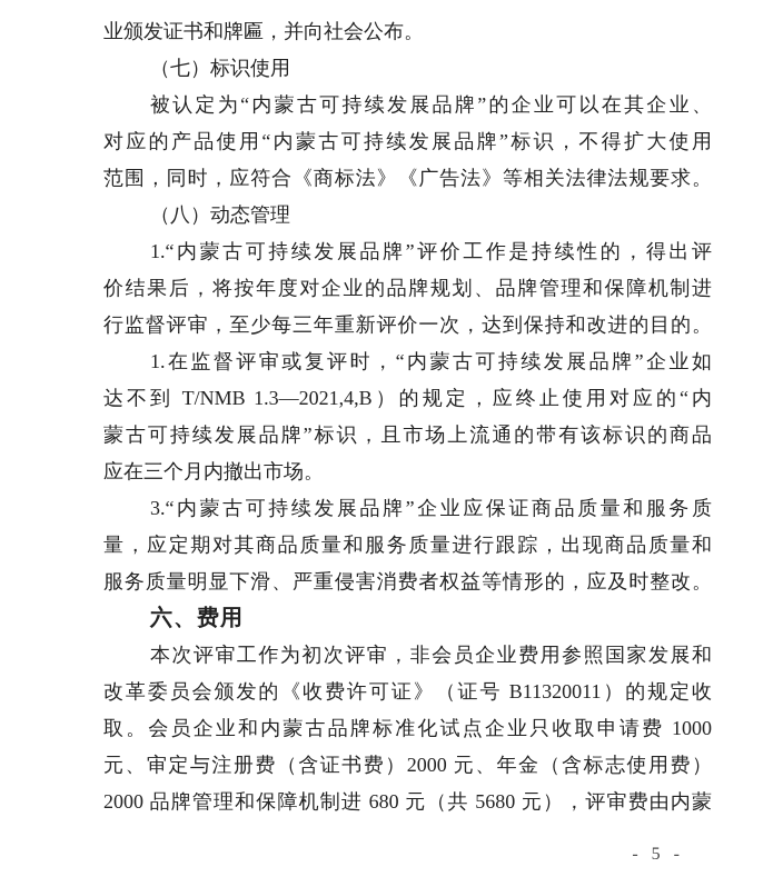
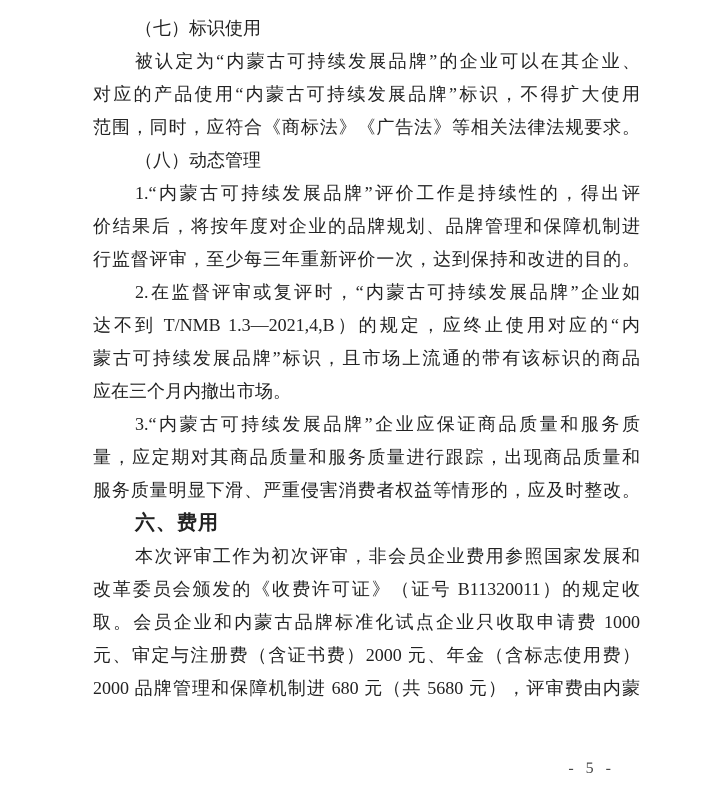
- 业颁发证书和牌匾，并向社会公布。
  （七）标识使用
  被认定为“内蒙古可持续发展品牌”的企业可以在其企业、
  对应的产品使用“内蒙古可持续发展品牌”标识，不得扩大使用
  范围，同时，应符合《商标法》《广告法》等相关法律法规要求。
  （八）动态管理
  1.“内蒙古可持续发展品牌”评价工作是持续性的，得出评
  价结果后，将按年度对企业的品牌规划、品牌管理和保障机制进
  行监督评审，至少每三年重新评价一次，达到保持和改进的目的。
- 1.在监督评审或复评时，“内蒙古可持续发展品牌”企业如
+ 2.在监督评审或复评时，“内蒙古可持续发展品牌”企业如
  达不到 T/NMB 1.3—2021,4,B）的规定，应终止使用对应的“内
  蒙古可持续发展品牌”标识，且市场上流通的带有该标识的商品
  应在三个月内撤出市场。
  3.“内蒙古可持续发展品牌”企业应保证商品质量和服务质
  量，应定期对其商品质量和服务质量进行跟踪，出现商品质量和
  服务质量明显下滑、严重侵害消费者权益等情形的，应及时整改。
  六、费用
  本次评审工作为初次评审，非会员企业费用参照国家发展和
  改革委员会颁发的《收费许可证》（证号 B11320011）的规定收
  取。会员企业和内蒙古品牌标准化试点企业只收取申请费 1000
  元、审定与注册费（含证书费）2000 元、年金（含标志使用费）
  2000 品牌管理和保障机制进 680 元（共 5680 元），评审费由内蒙
  - 5 -
